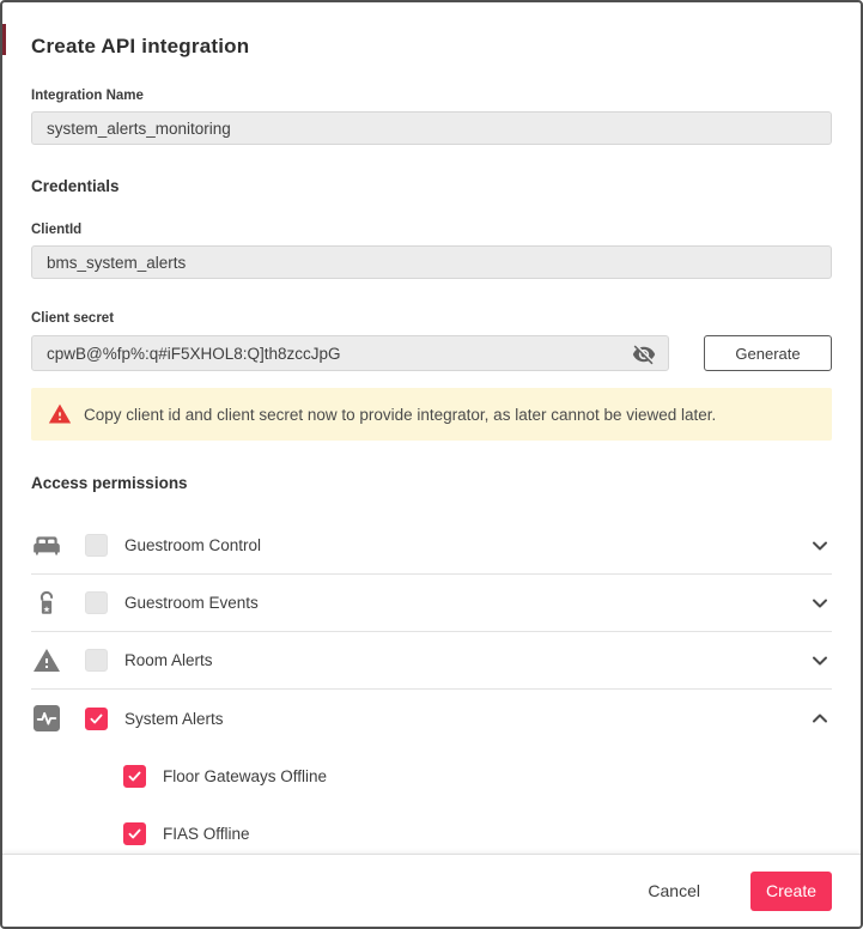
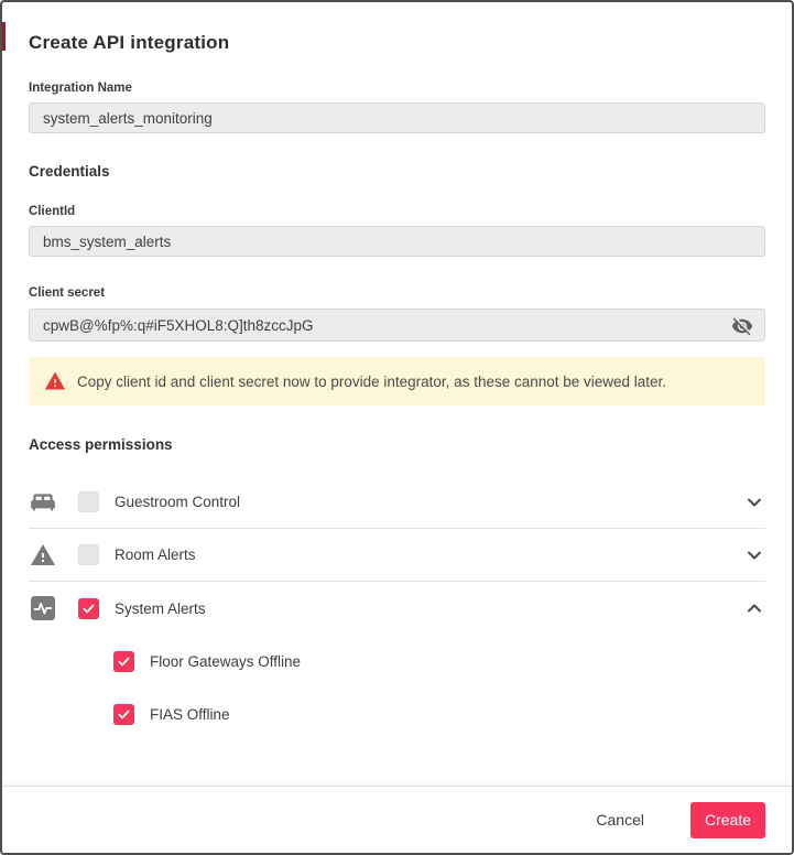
  Create API integration
  Integration Name
  system_alerts_monitoring
  Credentials
  ClientId
  bms_system_alerts
  Client secret
  cpwB@%fp%:q#iF5XHOL8:Q]th8zccJpG
- Generate
- Copy client id and client secret now to provide integrator, as later cannot be viewed later.
+ Copy client id and client secret now to provide integrator, as these cannot be viewed later.
  Access permissions
  Guestroom Control
- Guestroom Events
  Room Alerts
  System Alerts
  Floor Gateways Offline
  FIAS Offline
  Cancel
  Create
